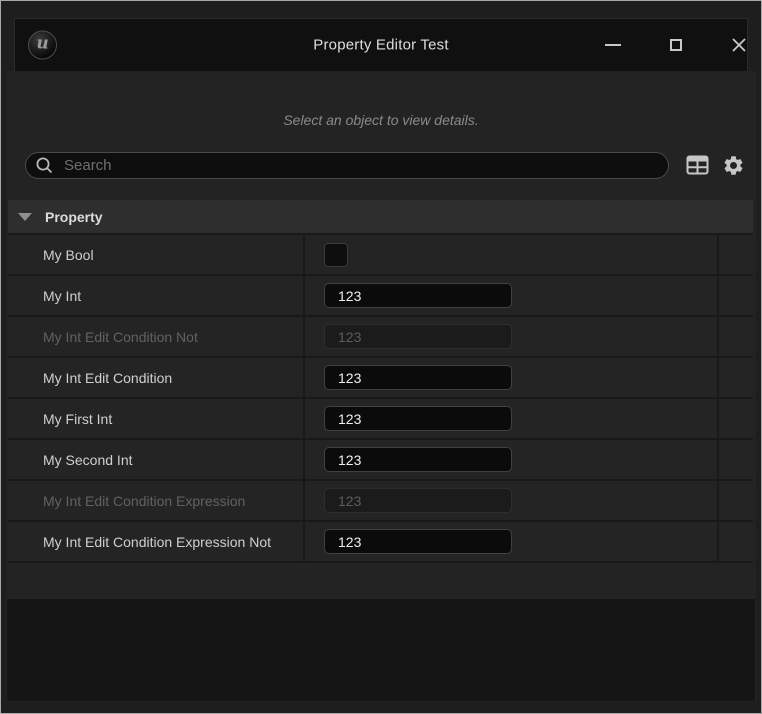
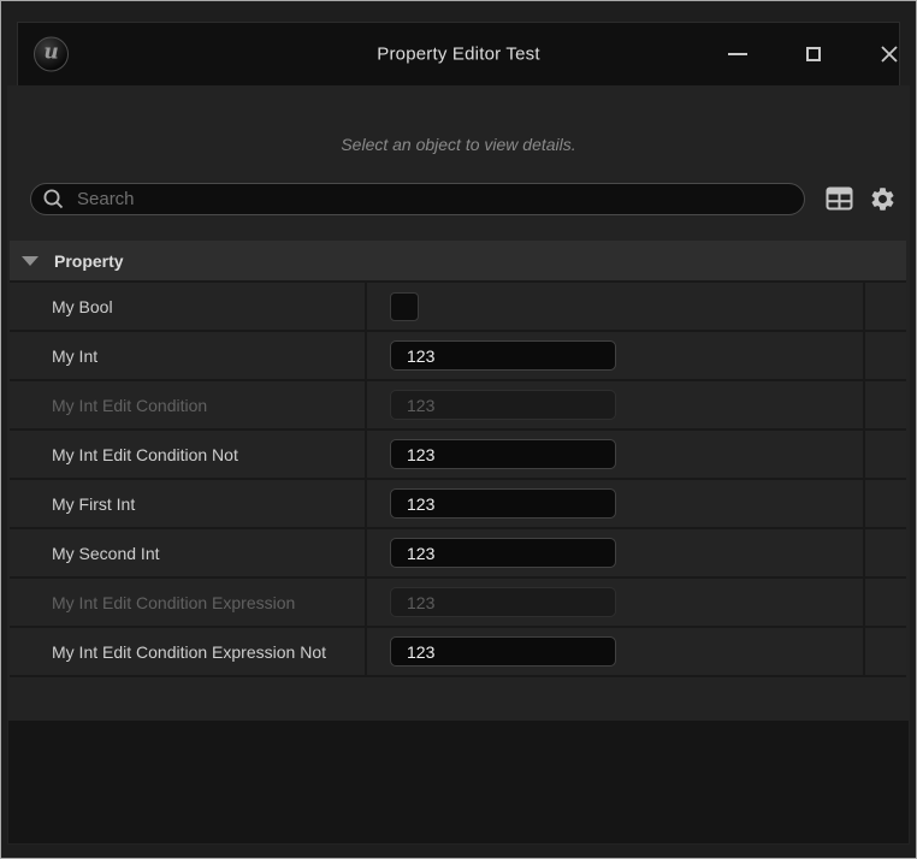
  u
  Property Editor Test
  Select an object to view details.
  Search
  Property
  My Bool
  My Int
  123
- My Int Edit Condition Not
+ My Int Edit Condition
  123
- My Int Edit Condition
+ My Int Edit Condition Not
  123
  My First Int
  123
  My Second Int
  123
  My Int Edit Condition Expression
  123
  My Int Edit Condition Expression Not
  123
